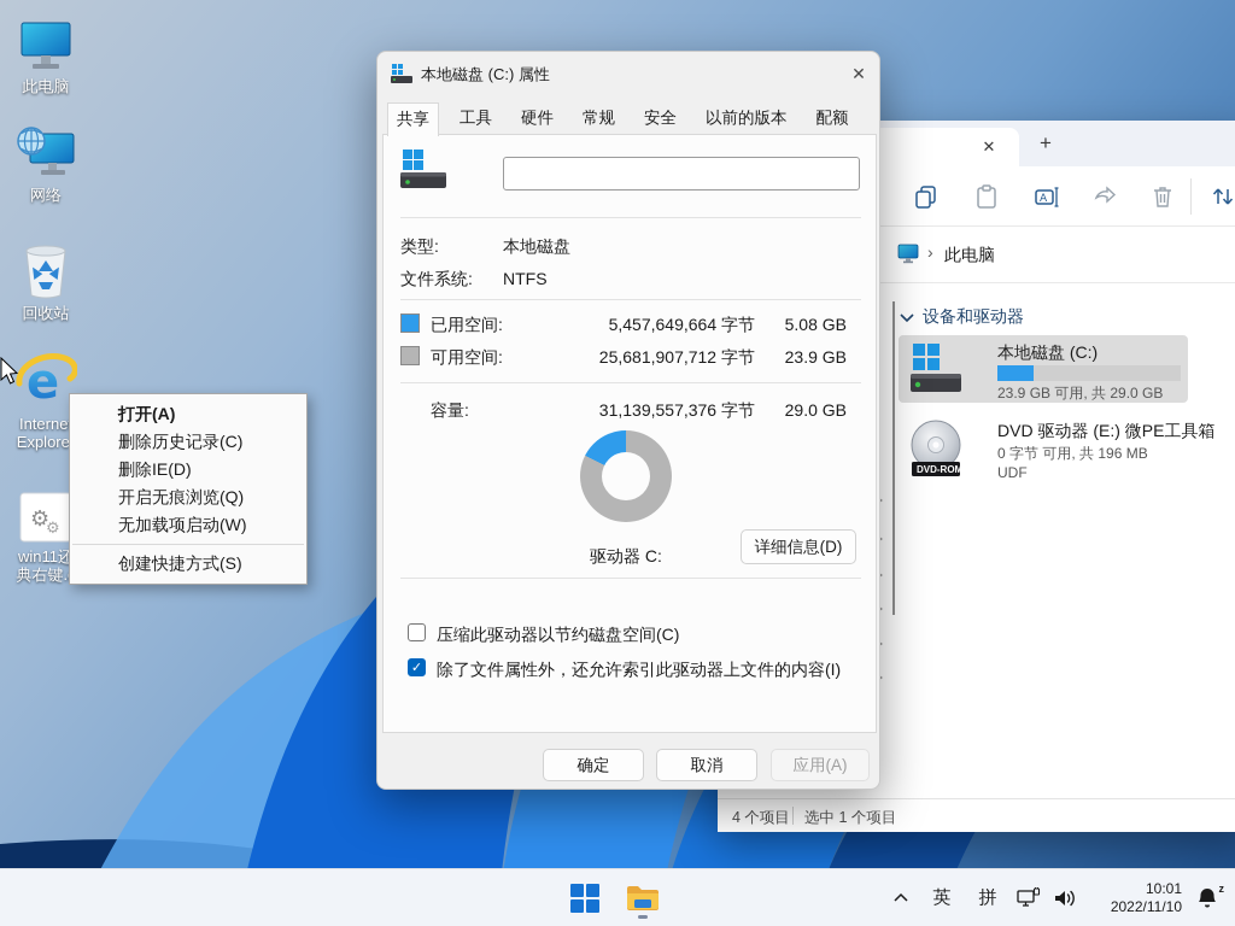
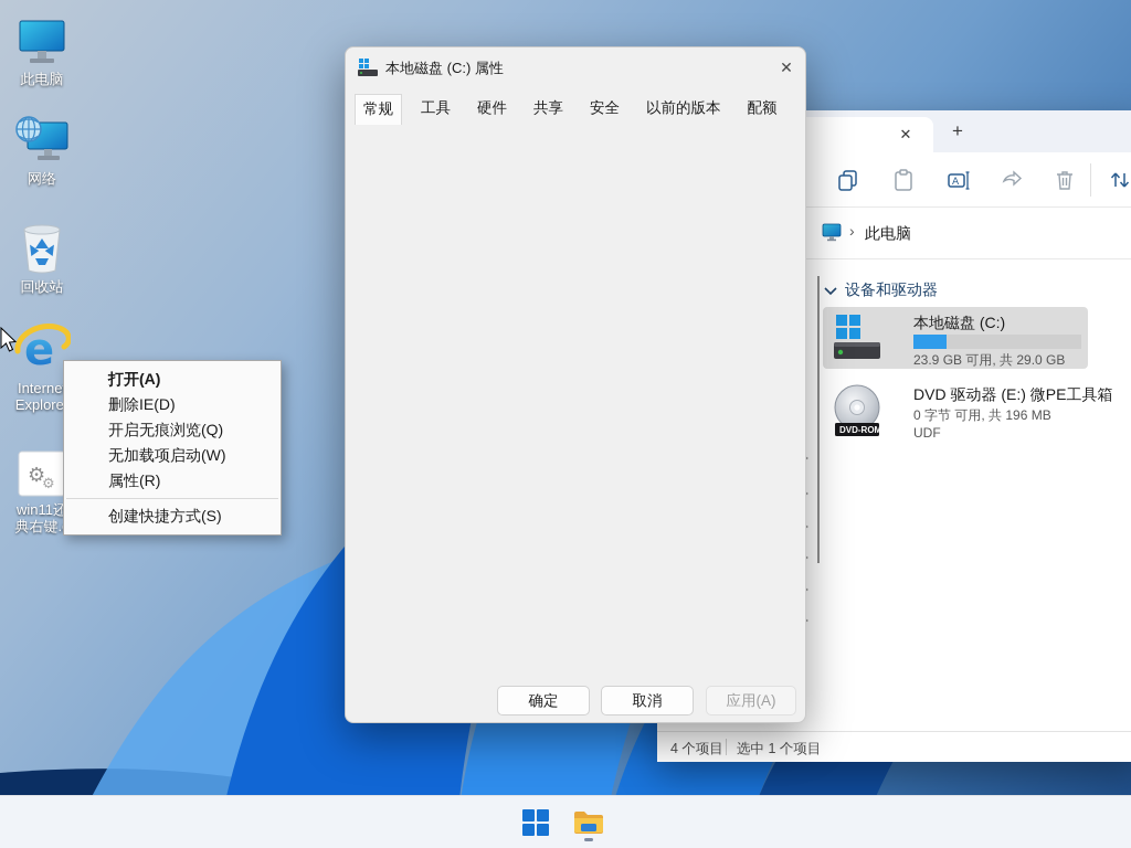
  此电脑
  网络
  回收站
  e
  Interne
  Explore
  ⚙
  ⚙
  win11还
  典右键.
  打开(A)
- 删除历史记录(C)
  删除IE(D)
  开启无痕浏览(Q)
  无加载项启动(W)
+ 属性(R)
  创建快捷方式(S)
  ✕
  +
  A
  ›
  此电脑
  设备和驱动器
  本地磁盘 (C:)
  23.9 GB 可用, 共 29.0 GB
  DVD-ROM
  DVD 驱动器 (E:) 微PE工具箱
  0 字节 可用, 共 196 MB
  UDF
  4 个项目
  选中 1 个项目
  本地磁盘 (C:) 属性
  ✕
- 共享
+ 常规
  工具
  硬件
- 常规
+ 共享
  安全
  以前的版本
  配额
- 类型:
- 本地磁盘
- 文件系统:
- NTFS
- 已用空间:
- 5,457,649,664 字节
- 5.08 GB
- 可用空间:
- 25,681,907,712 字节
- 23.9 GB
- 容量:
- 31,139,557,376 字节
- 29.0 GB
- 驱动器 C:
- 详细信息(D)
- 压缩此驱动器以节约磁盘空间(C)
- ✓
- 除了文件属性外，还允许索引此驱动器上文件的内容(I)
  确定
  取消
  应用(A)
- 英
- 拼
- 10:01
- 2022/11/10
- z
